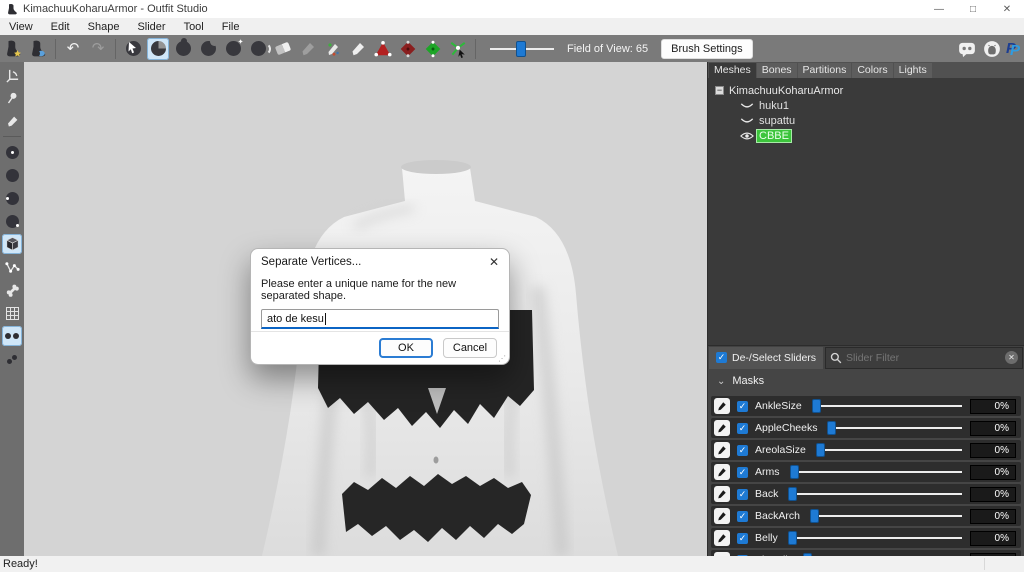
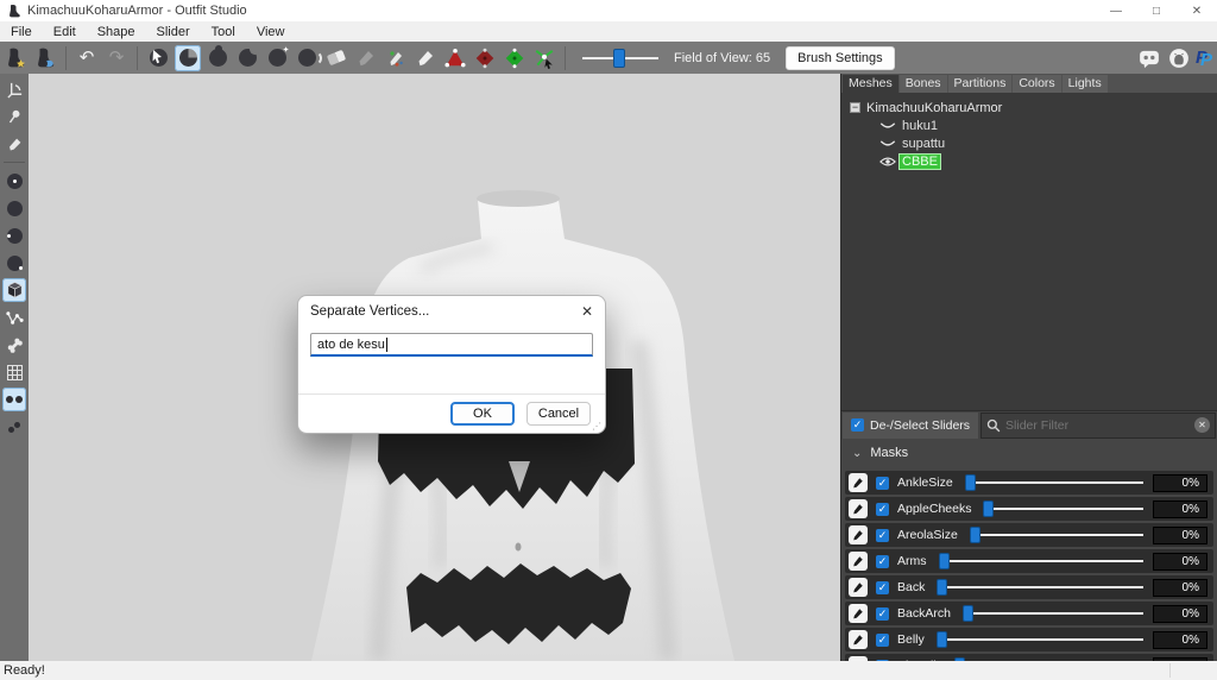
  KimachuuKoharuArmor - Outfit Studio
  —
  □
  ✕
- View
+ File
  Edit
  Shape
  Slider
  Tool
- File
+ View
  ↶
  ↷
  Field of View: 65
  Brush Settings
  P
  P
  Meshes
  Bones
  Partitions
  Colors
  Lights
  −
  KimachuuKoharuArmor
  huku1
  supattu
  CBBE
  ✓
  De-/Select Sliders
  Slider Filter
  ✕
  ⌄
  Masks
  ✓
  AnkleSize
  0%
  ✓
  AppleCheeks
  0%
  ✓
  AreolaSize
  0%
  ✓
  Arms
  0%
  ✓
  Back
  0%
  ✓
  BackArch
  0%
  ✓
  Belly
  0%
  Ready!
  Separate Vertices...
  ✕
- Please enter a unique name for the new separated shape.
  ato de kesu
  OK
  Cancel
  ⋰
